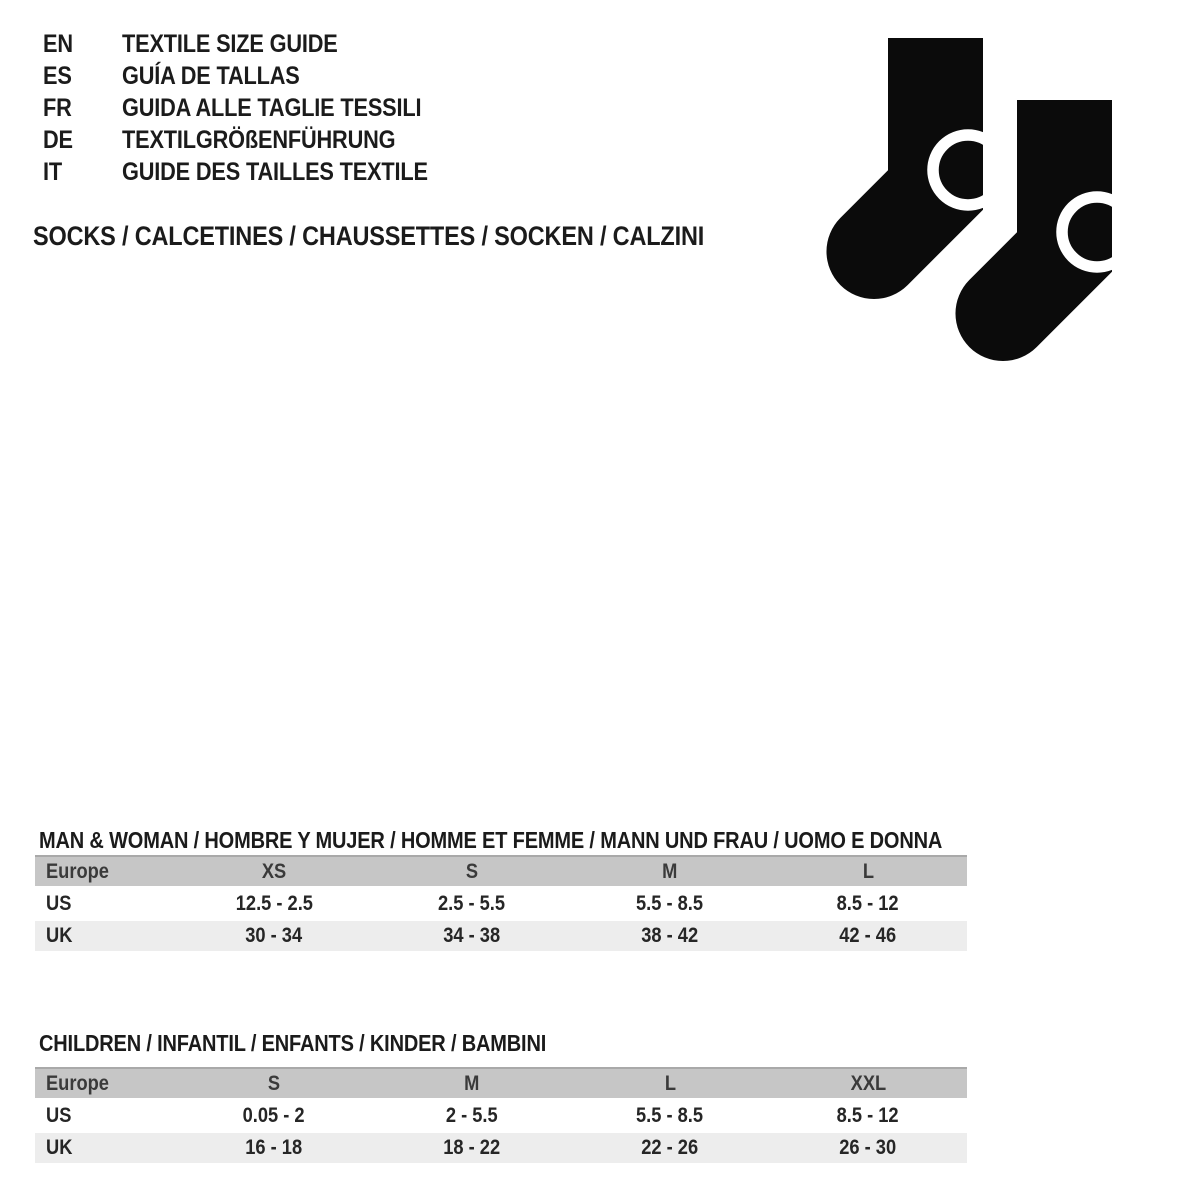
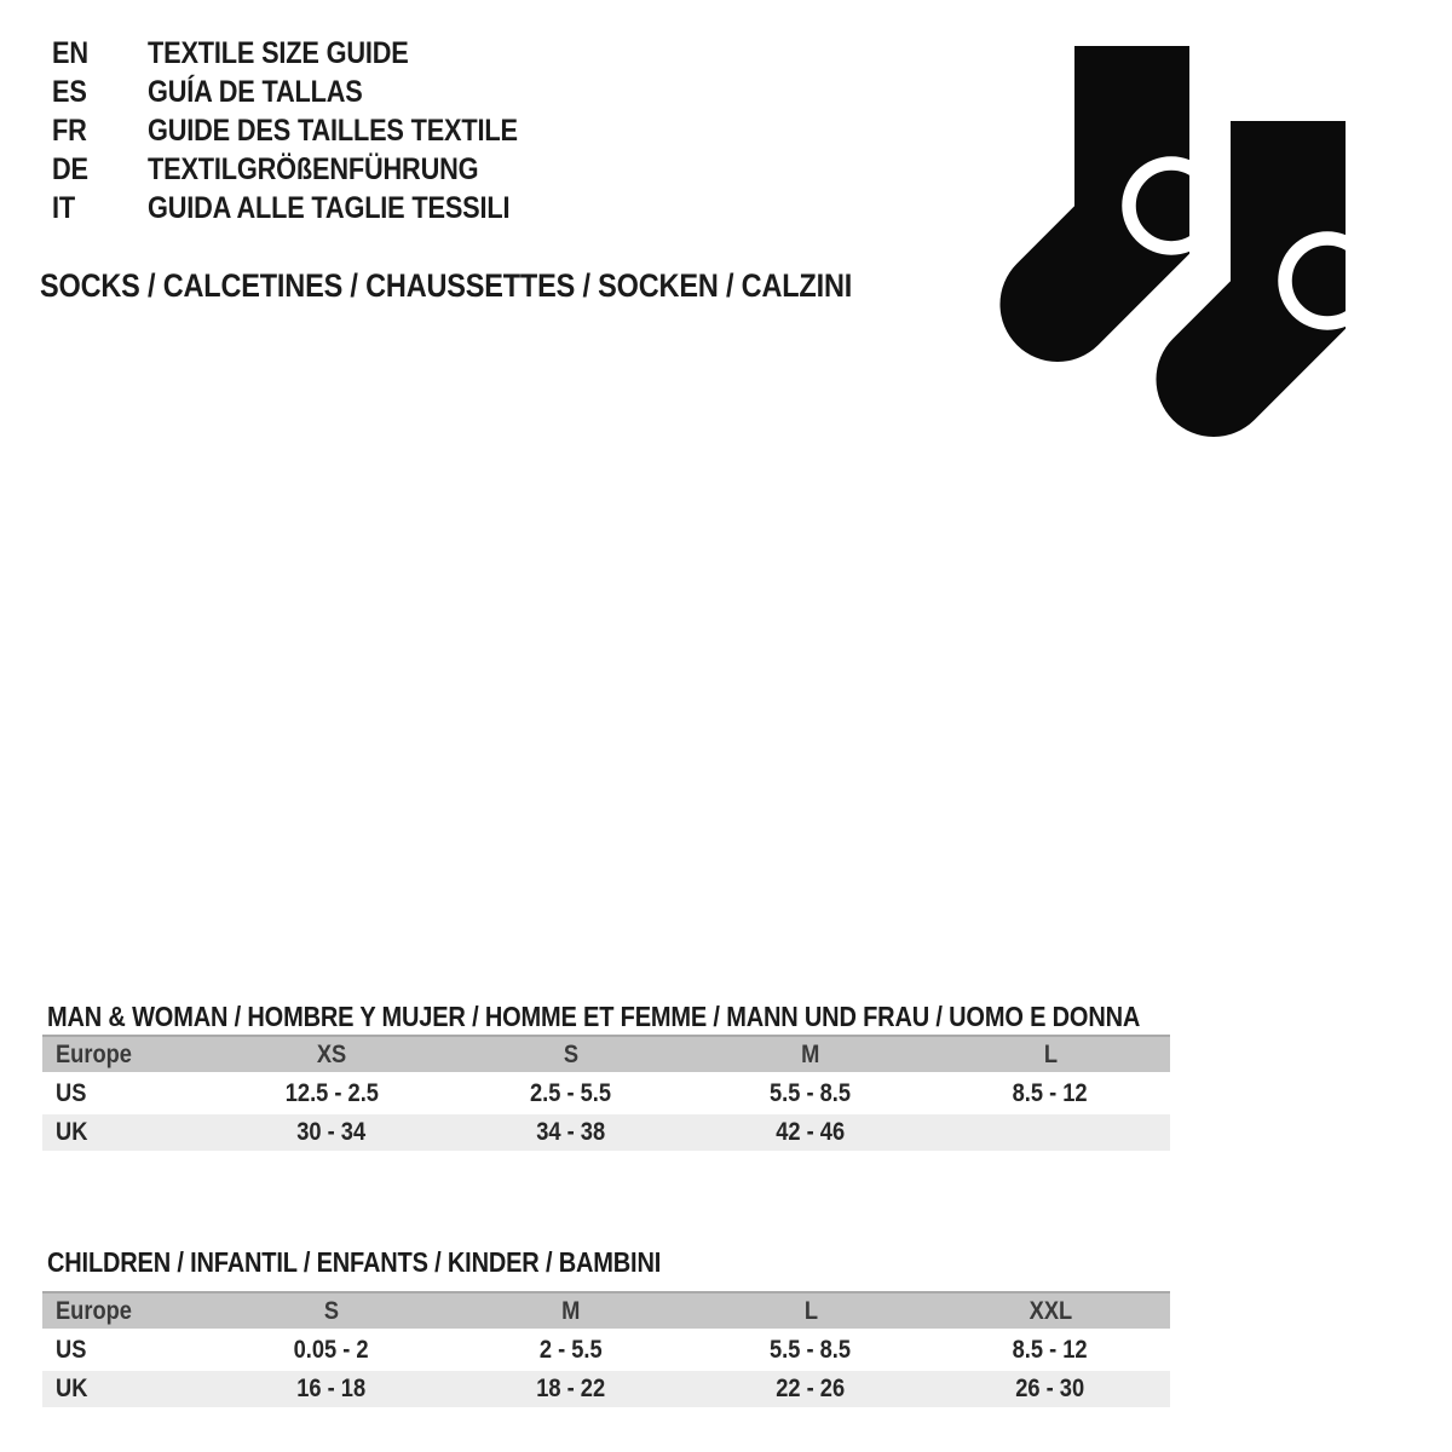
  EN TEXTILE SIZE GUIDE
  ES GUÍA DE TALLAS
- FR GUIDA ALLE TAGLIE TESSILI
+ FR GUIDE DES TAILLES TEXTILE
  DE TEXTILGRÖßENFÜHRUNG
- IT GUIDE DES TAILLES TEXTILE
+ IT GUIDA ALLE TAGLIE TESSILI
  SOCKS / CALCETINES / CHAUSSETTES / SOCKEN / CALZINI
  MAN & WOMAN / HOMBRE Y MUJER / HOMME ET FEMME / MANN UND FRAU / UOMO E DONNA
  Europe
  XS
  S
  M
  L
  US
  12.5 - 2.5
  2.5 - 5.5
  5.5 - 8.5
  8.5 - 12
  UK
  30 - 34
  34 - 38
- 38 - 42
  42 - 46
  CHILDREN / INFANTIL / ENFANTS / KINDER / BAMBINI
  Europe
  S
  M
  L
  XXL
  US
  0.05 - 2
  2 - 5.5
  5.5 - 8.5
  8.5 - 12
  UK
  16 - 18
  18 - 22
  22 - 26
  26 - 30
